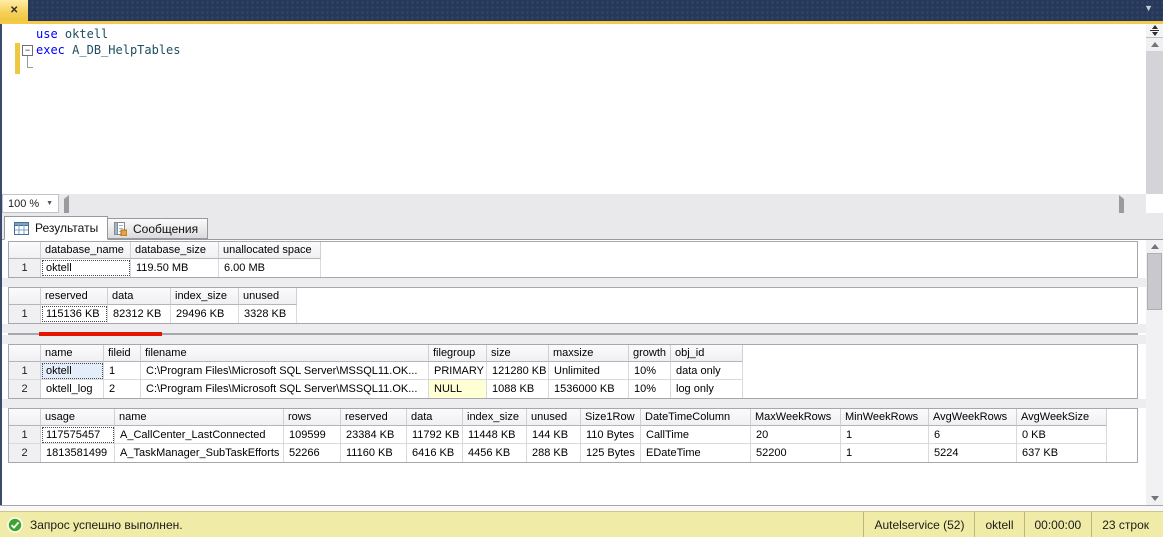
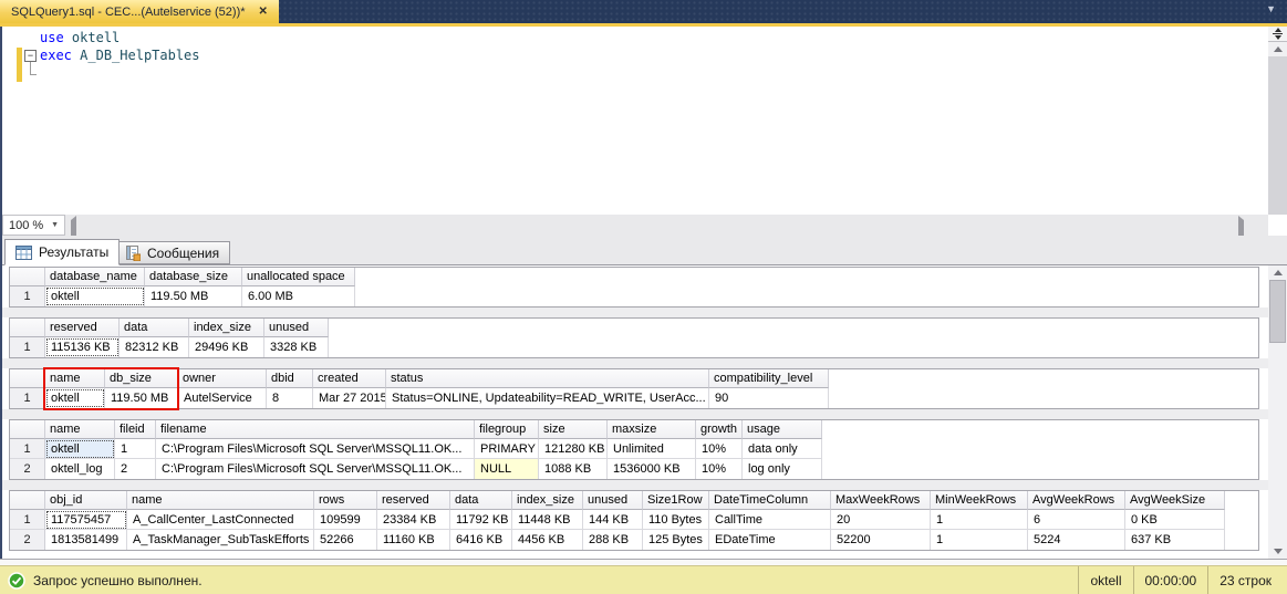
+ SQLQuery1.sql - CEC...(Autelservice (52))*
  ✕
  ▼
  −
  use oktell
  exec A_DB_HelpTables
  100 %
  Результаты
  Сообщения
  	database_name	database_size	unallocated space
  1	oktell	119.50 MB	6.00 MB
  	reserved	data	index_size	unused
  1	115136 KB	82312 KB	29496 KB	3328 KB
+ 	name	db_size	owner	dbid	created	status	compatibility_level
+ 1	oktell	119.50 MB	AutelService	8	Mar 27 2015	Status=ONLINE, Updateability=READ_WRITE, UserAcc...	90
- 	name	fileid	filename	filegroup	size	maxsize	growth	obj_id
+ 	name	fileid	filename	filegroup	size	maxsize	growth	usage
  1	oktell	1	C:\Program Files\Microsoft SQL Server\MSSQL11.OK...	PRIMARY	121280 KB	Unlimited	10%	data only
  2	oktell_log	2	C:\Program Files\Microsoft SQL Server\MSSQL11.OK...	NULL	1088 KB	1536000 KB	10%	log only
- 	usage	name	rows	reserved	data	index_size	unused	Size1Row	DateTimeColumn	MaxWeekRows	MinWeekRows	AvgWeekRows	AvgWeekSize
+ 	obj_id	name	rows	reserved	data	index_size	unused	Size1Row	DateTimeColumn	MaxWeekRows	MinWeekRows	AvgWeekRows	AvgWeekSize
  1	117575457	A_CallCenter_LastConnected	109599	23384 KB	11792 KB	11448 KB	144 KB	110 Bytes	CallTime	20	1	6	0 KB
  2	1813581499	A_TaskManager_SubTaskEfforts	52266	11160 KB	6416 KB	4456 KB	288 KB	125 Bytes	EDateTime	52200	1	5224	637 KB
  Запрос успешно выполнен.
- Autelservice (52)
  oktell
  00:00:00
  23 строк
